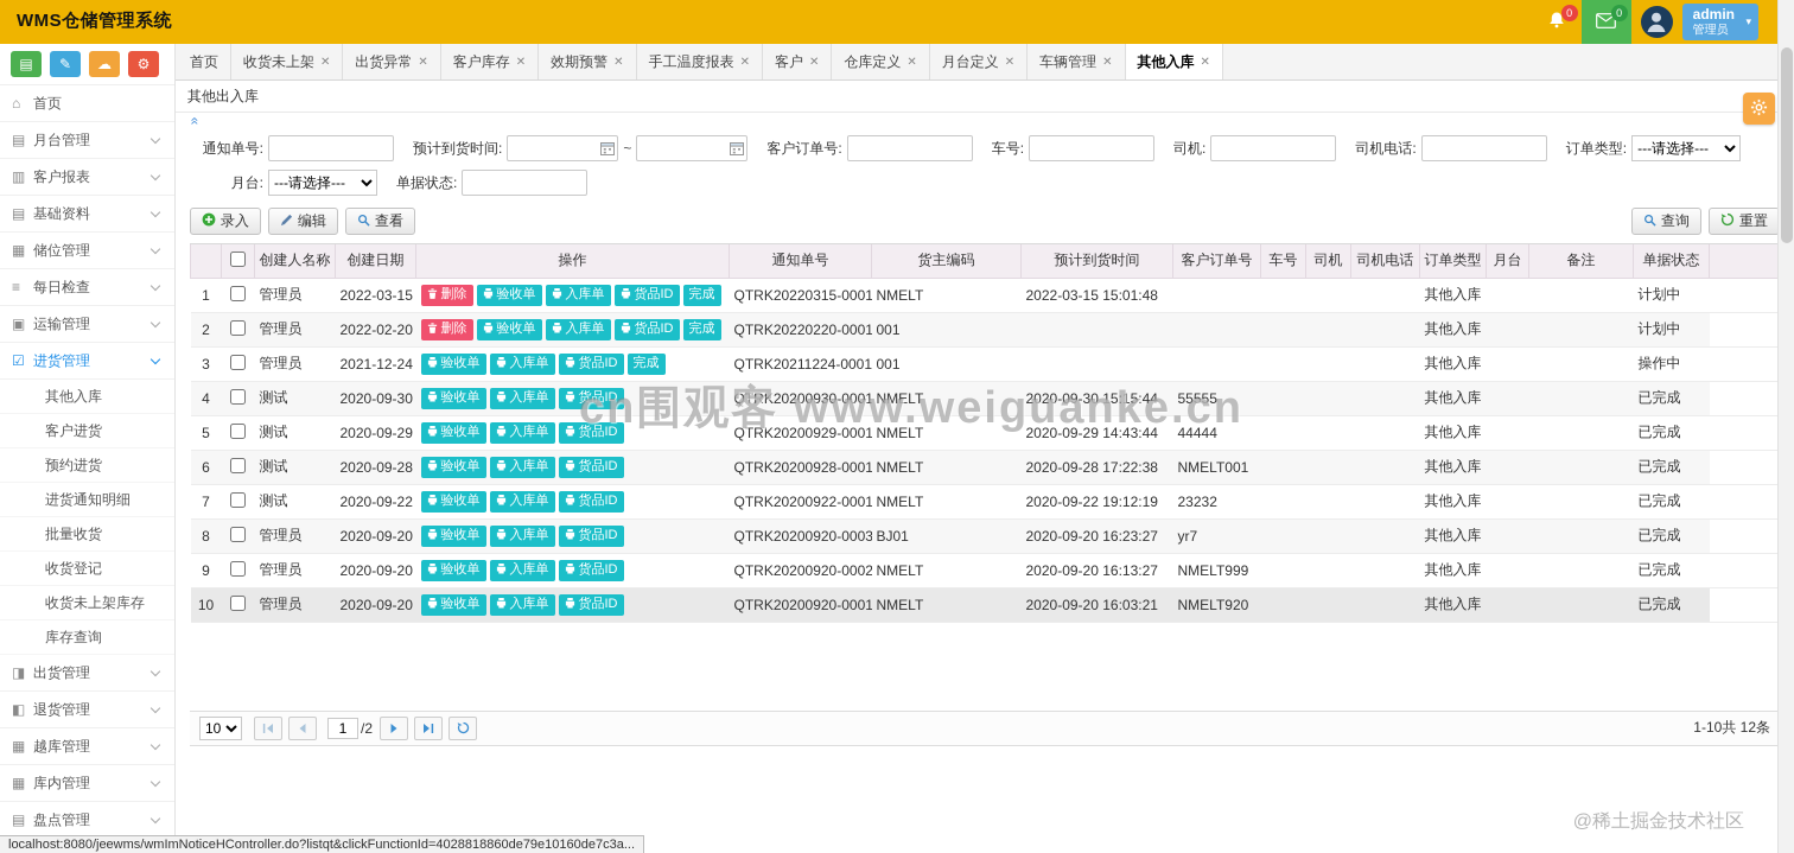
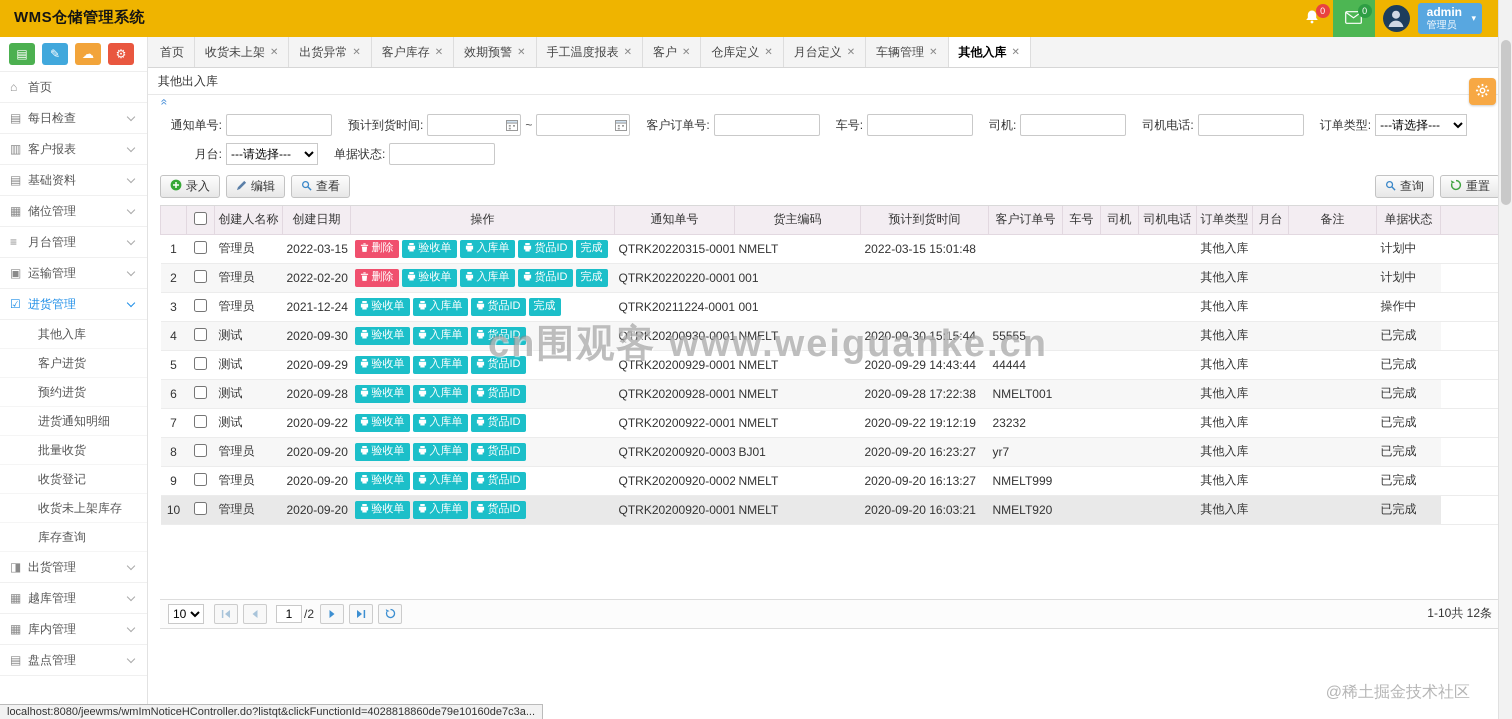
  WMS仓储管理系统
  0
  0
  admin
  管理员
  ▾
  ▤
  ✎
  ☁
  ⚙
  ⌂
  首页
  ▤
- 月台管理
+ 每日检查
  ▥
  客户报表
  ▤
  基础资料
  ▦
  储位管理
  ≡
- 每日检查
+ 月台管理
  ▣
  运输管理
  ☑
  进货管理
  其他入库
  客户进货
  预约进货
  进货通知明细
  批量收货
  收货登记
  收货未上架库存
  库存查询
  ◨
  出货管理
- ◧
- 退货管理
  ▦
  越库管理
  ▦
  库内管理
  ▤
  盘点管理
  首页
  收货未上架
  ✕
  出货异常
  ✕
  客户库存
  ✕
  效期预警
  ✕
  手工温度报表
  ✕
  客户
  ✕
  仓库定义
  ✕
  月台定义
  ✕
  车辆管理
  ✕
  其他入库
  ✕
  其他出入库
  通知单号:
  预计到货时间:
  ~
  客户订单号:
  车号:
  司机:
  司机电话:
  订单类型:
  ---请选择---
  月台:
  ---请选择---
  单据状态:
  录入
  编辑
  查看
  查询
  重置
  		创建人名称	创建日期	操作	通知单号	货主编码	预计到货时间	客户订单号	车号	司机	司机电话	订单类型	月台	备注	单据状态
  1		管理员	2022-03-15	删除 验收单 入库单 货品ID 完成	QTRK20220315-0001	NMELT	2022-03-15 15:01:48					其他入库			计划中
  2		管理员	2022-02-20	删除 验收单 入库单 货品ID 完成	QTRK20220220-0001	001						其他入库			计划中
  3		管理员	2021-12-24	验收单 入库单 货品ID 完成	QTRK20211224-0001	001						其他入库			操作中
  4		测试	2020-09-30	验收单 入库单 货品ID	QTRK20200930-0001	NMELT	2020-09-30 15:15:44	55555				其他入库			已完成
  5		测试	2020-09-29	验收单 入库单 货品ID	QTRK20200929-0001	NMELT	2020-09-29 14:43:44	44444				其他入库			已完成
  6		测试	2020-09-28	验收单 入库单 货品ID	QTRK20200928-0001	NMELT	2020-09-28 17:22:38	NMELT001				其他入库			已完成
  7		测试	2020-09-22	验收单 入库单 货品ID	QTRK20200922-0001	NMELT	2020-09-22 19:12:19	23232				其他入库			已完成
  8		管理员	2020-09-20	验收单 入库单 货品ID	QTRK20200920-0003	BJ01	2020-09-20 16:23:27	yr7				其他入库			已完成
  9		管理员	2020-09-20	验收单 入库单 货品ID	QTRK20200920-0002	NMELT	2020-09-20 16:13:27	NMELT999				其他入库			已完成
  10		管理员	2020-09-20	验收单 入库单 货品ID	QTRK20200920-0001	NMELT	2020-09-20 16:03:21	NMELT920				其他入库			已完成
  10
  1
  /2
  1-10共 12条
  cn围观客 www.weiguanke.cn
  @稀土掘金技术社区
  localhost:8080/jeewms/wmImNoticeHController.do?listqt&clickFunctionId=4028818860de79e10160de7c3a...
